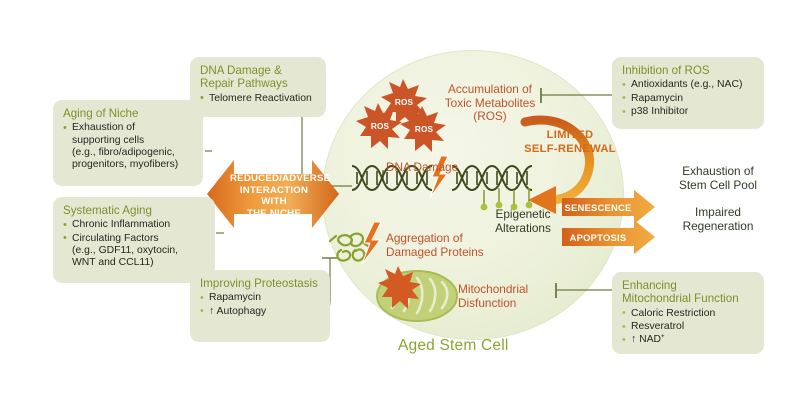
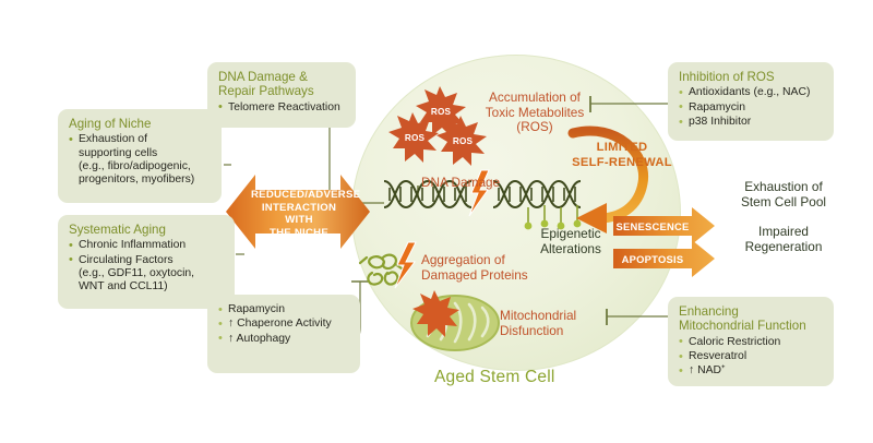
  ROS
  ROS
  ROS
  REDUCED/ADVER
  INTERACTION WITH
  THE NICHE
  LIMITED
  SELF-RENEWAL
  SENESCENCE
  APOPTOSIS
  Accumulation of
  Toxic Metabolites
  (ROS)
  DNA Damage
  Epigenetic
  Alterations
  Aggregation of
  Damaged Proteins
  Mitochondrial
  Disfunction
  Aged Stem Cell
  Exhaustion of
  Stem Cell Pool
  Impaired
  Regeneration
  DNA Damage &
  Repair Pathways
  Telomere Reactivation
  Aging of Niche
  Exhaustion of
  supporting cells
  (e.g., fibro/adipogenic,
  progenitors, myofibers)
  Systematic Aging
  Chronic Inflammation
  Circulating Factors
  (e.g., GDF11, oxytocin,
  WNT and CCL11)
- Improving Proteostasis
  Rapamycin
+ ↑ Chaperone Activity
  ↑ Autophagy
  Inhibition of ROS
  Antioxidants (e.g., NAC)
  Rapamycin
  p38 Inhibitor
  Enhancing
  Mitochondrial Function
  Caloric Restriction
  Resveratrol
  ↑ NAD⁺
